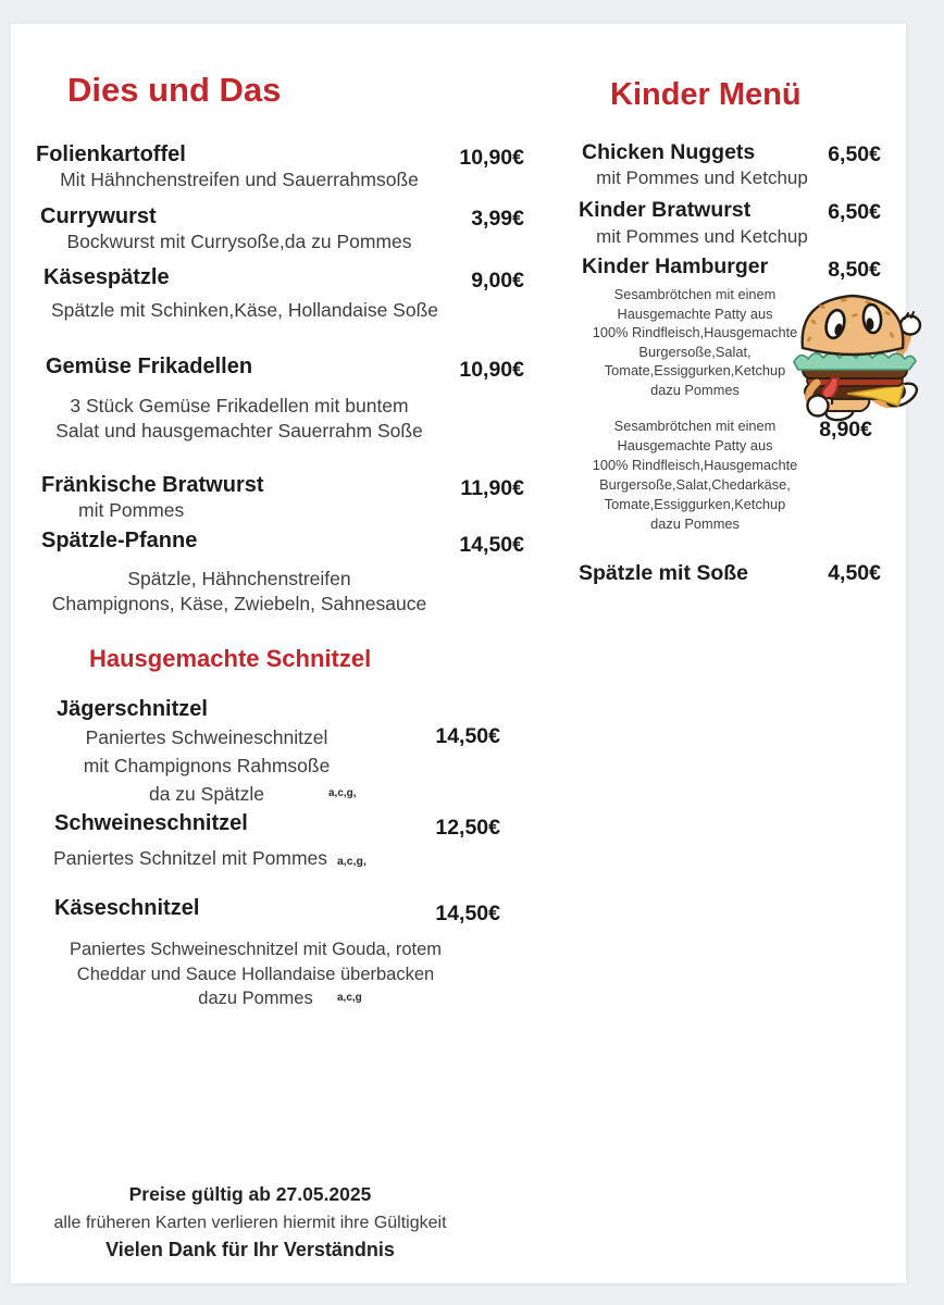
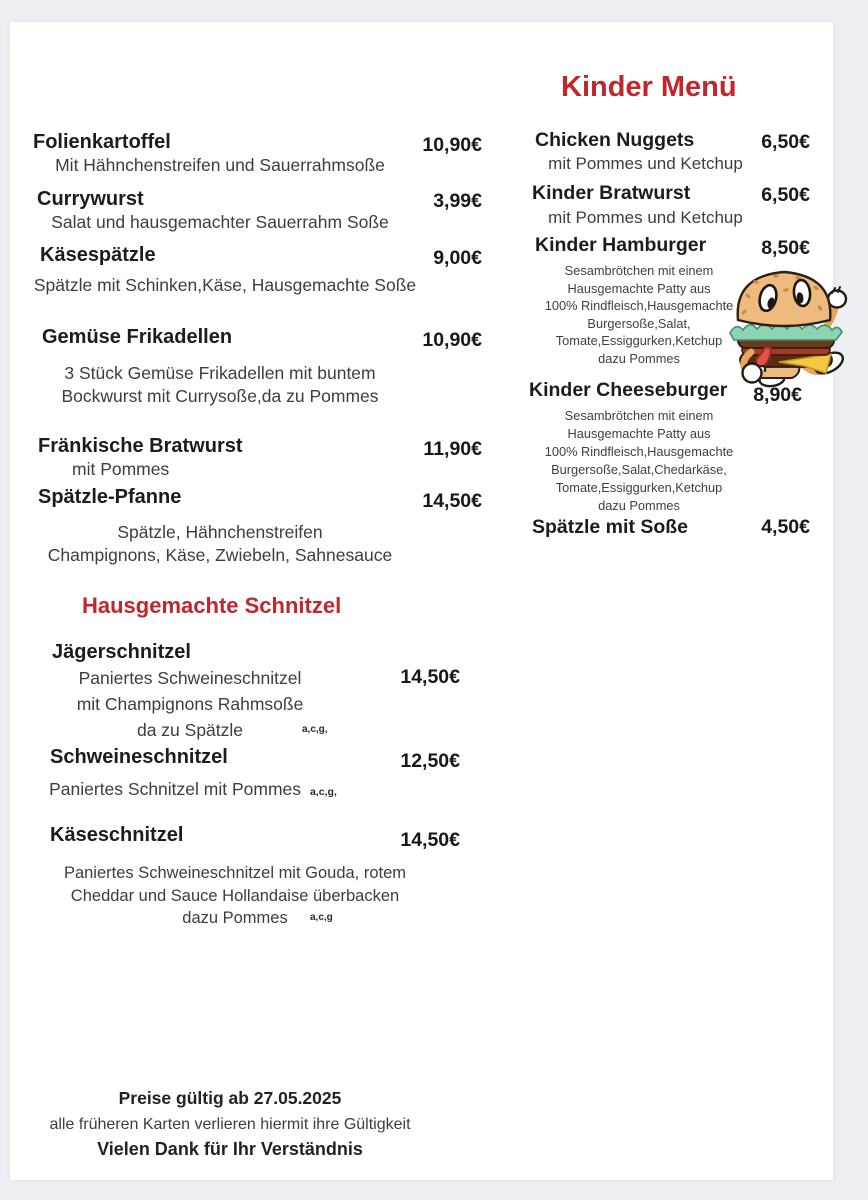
- Dies und Das
  Folienkartoffel
  10,90€
  Mit Hähnchenstreifen und Sauerrahmsoße
  Currywurst
  3,99€
- Bockwurst mit Currysoße,da zu Pommes
+ Salat und hausgemachter Sauerrahm Soße
  Käsespätzle
  9,00€
- Spätzle mit Schinken,Käse, Hollandaise Soße
+ Spätzle mit Schinken,Käse, Hausgemachte Soße
  Gemüse Frikadellen
  10,90€
  3 Stück Gemüse Frikadellen mit buntem
- Salat und hausgemachter Sauerrahm Soße
+ Bockwurst mit Currysoße,da zu Pommes
  Fränkische Bratwurst
  11,90€
  mit Pommes
  Spätzle-Pfanne
  14,50€
  Spätzle, Hähnchenstreifen
  Champignons, Käse, Zwiebeln, Sahnesauce
  Hausgemachte Schnitzel
  Jägerschnitzel
  14,50€
  Paniertes Schweineschnitzel
  mit Champignons Rahmsoße
  da zu Spätzle
  a,c,g,
  Schweineschnitzel
  12,50€
  Paniertes Schnitzel mit Pommes a,c,g,
  Käseschnitzel
  14,50€
  Paniertes Schweineschnitzel mit Gouda, rotem
  Cheddar und Sauce Hollandaise überbacken
  dazu Pommes
  a,c,g
  Kinder Menü
  Chicken Nuggets
  6,50€
  mit Pommes und Ketchup
  Kinder Bratwurst
  6,50€
  mit Pommes und Ketchup
  Kinder Hamburger
  8,50€
  Sesambrötchen mit einem
  Hausgemachte Patty aus
  100% Rindfleisch,Hausgemachte
  Burgersoße,Salat,
  Tomate,Essiggurken,Ketchup
  dazu Pommes
+ Kinder Cheeseburger
  8,90€
  Sesambrötchen mit einem
  Hausgemachte Patty aus
  100% Rindfleisch,Hausgemachte
  Burgersoße,Salat,Chedarkäse,
  Tomate,Essiggurken,Ketchup
  dazu Pommes
  Spätzle mit Soße
  4,50€
  Preise gültig ab 27.05.2025
  alle früheren Karten verlieren hiermit ihre Gültigkeit
  Vielen Dank für Ihr Verständnis
